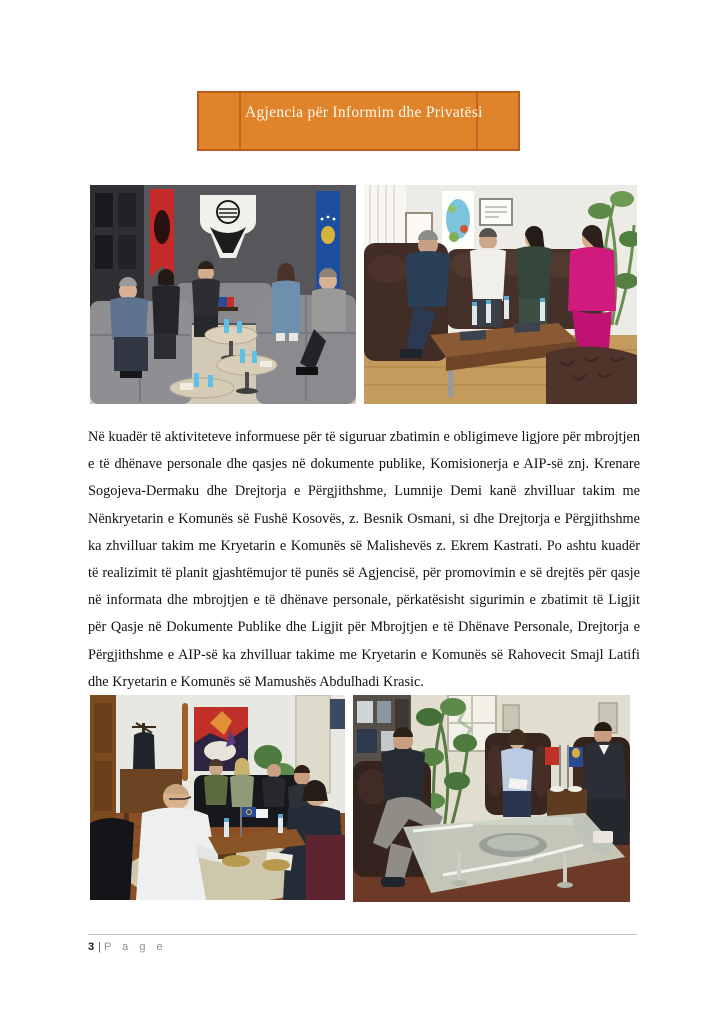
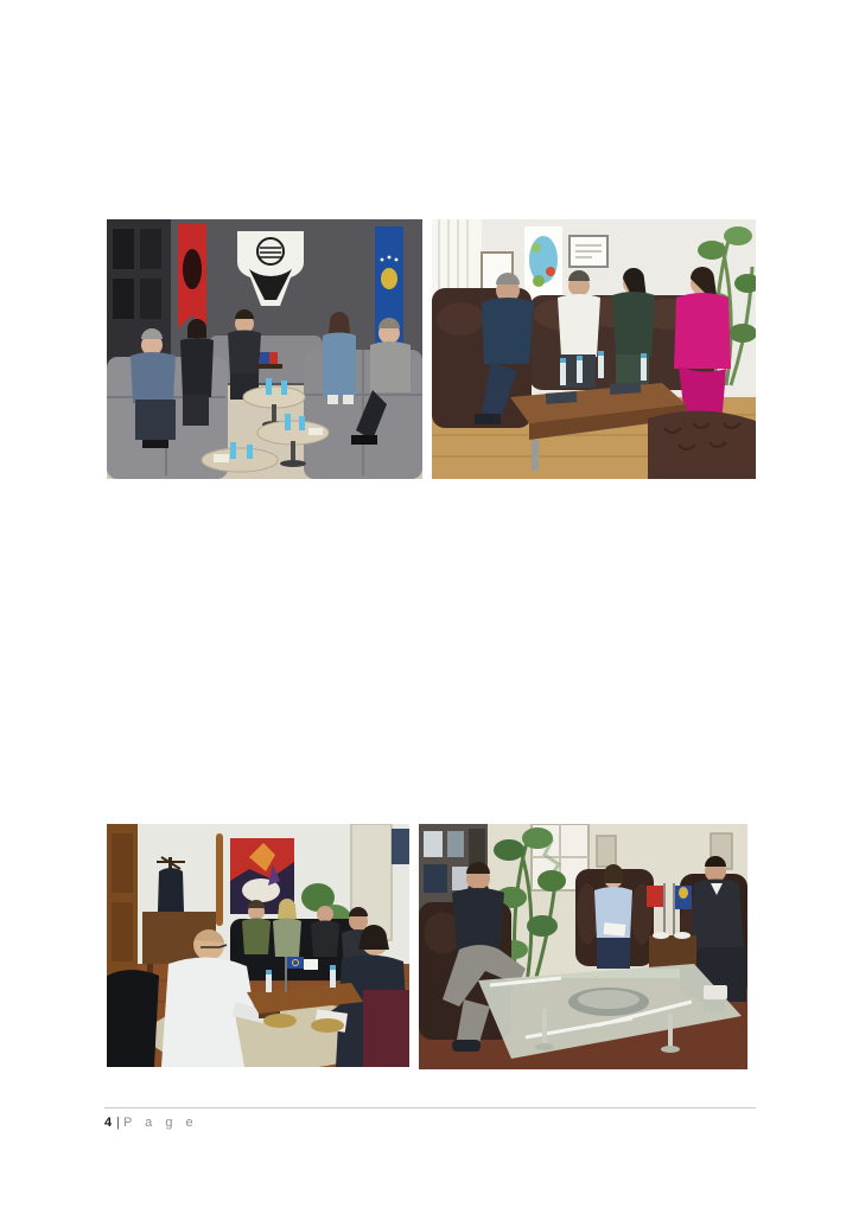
- Agjencia për Informim dhe Privatësi
- Në kuadër të aktiviteteve informuese për të siguruar zbatimin e obligimeve ligjore për mbrojtjen e të dhënave personale dhe qasjes në dokumente publike, Komisionerja e AIP-së znj. Krenare Sogojeva-Dermaku dhe Drejtorja e Përgjithshme, Lumnije Demi kanë zhvilluar takim me Nënkryetarin e Komunës së Fushë Kosovës, z. Besnik Osmani, si dhe Drejtorja e Përgjithshme ka zhvilluar takim me Kryetarin e Komunës së Malishevës z. Ekrem Kastrati. Po ashtu kuadër të realizimit të planit gjashtëmujor të punës së Agjencisë, për promovimin e së drejtës për qasje në informata dhe mbrojtjen e të dhënave personale, përkatësisht sigurimin e zbatimit të Ligjit për Qasje në Dokumente Publike dhe Ligjit për Mbrojtjen e të Dhënave Personale, Drejtorja e Përgjithshme e AIP-së ka zhvilluar takime me Kryetarin e Komunës së Rahovecit Smajl Latifi dhe Kryetarin e Komunës së Mamushës Abdulhadi Krasic.
- 3 | P a g e
+ 4 | P a g e
